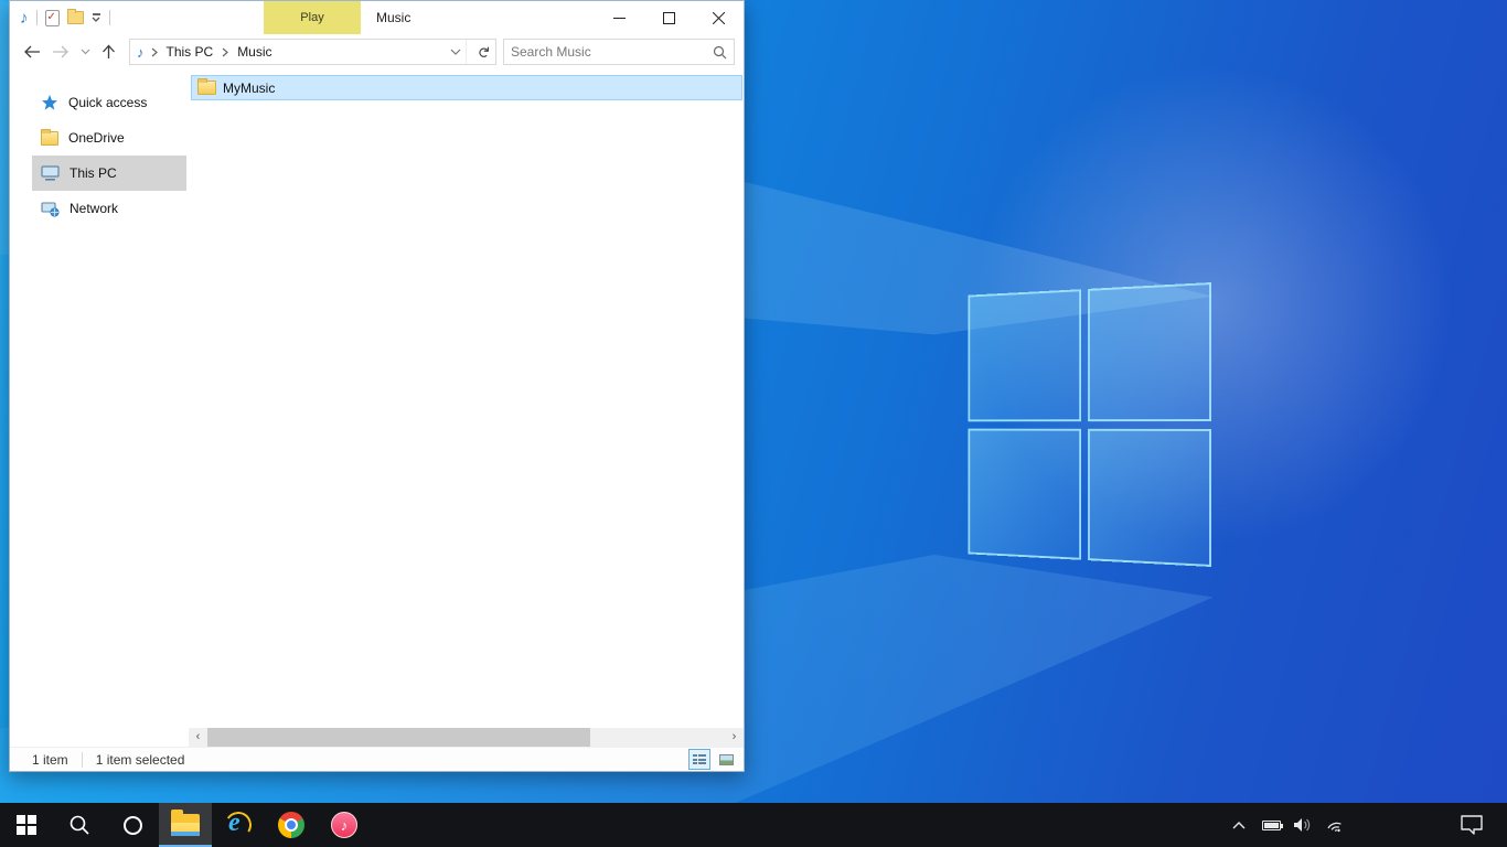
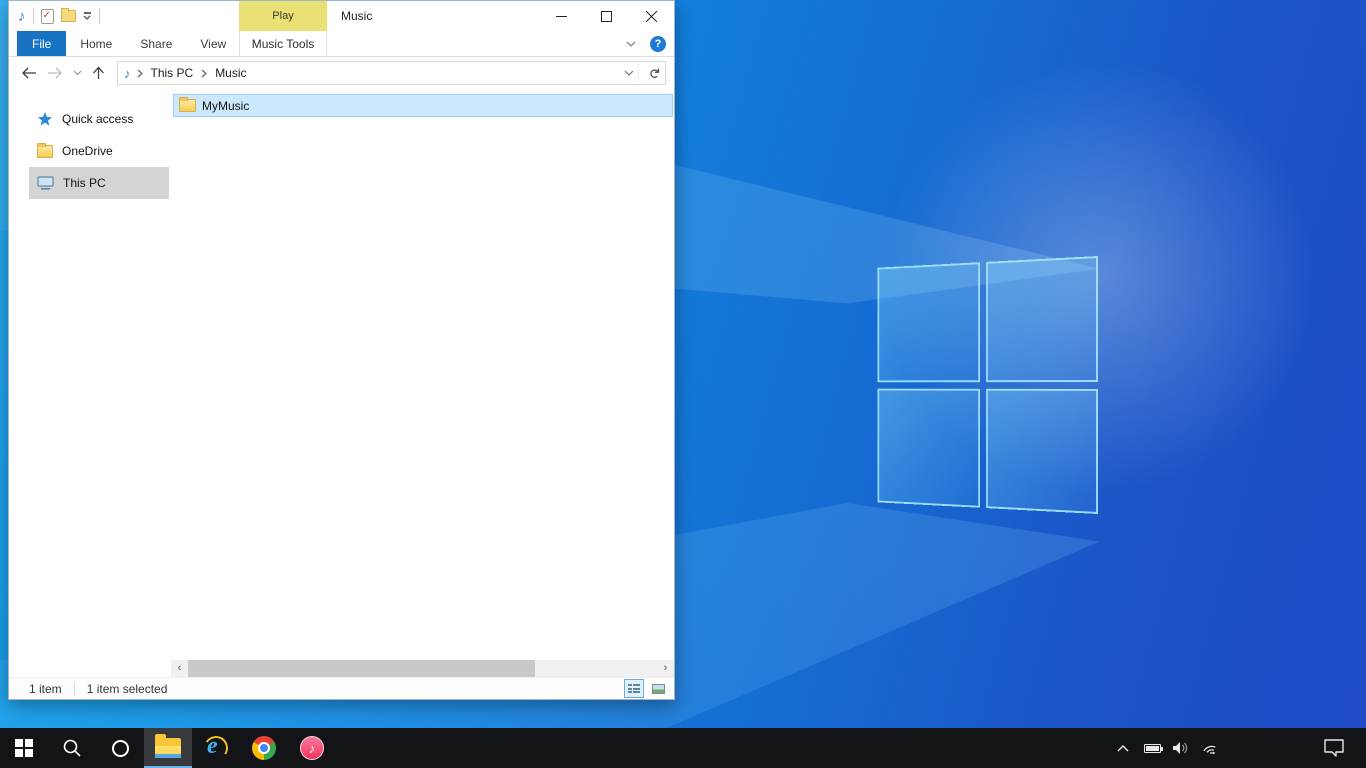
  ♪
  Play
  Music
+ File
+ Home
+ Share
+ View
+ Music Tools
+ ?
  ♪
  This PC
  Music
- Search Music
  Quick access
  OneDrive
  This PC
- Network
  MyMusic
  ‹
  ›
  1 item
  1 item selected
  e
  ♪
